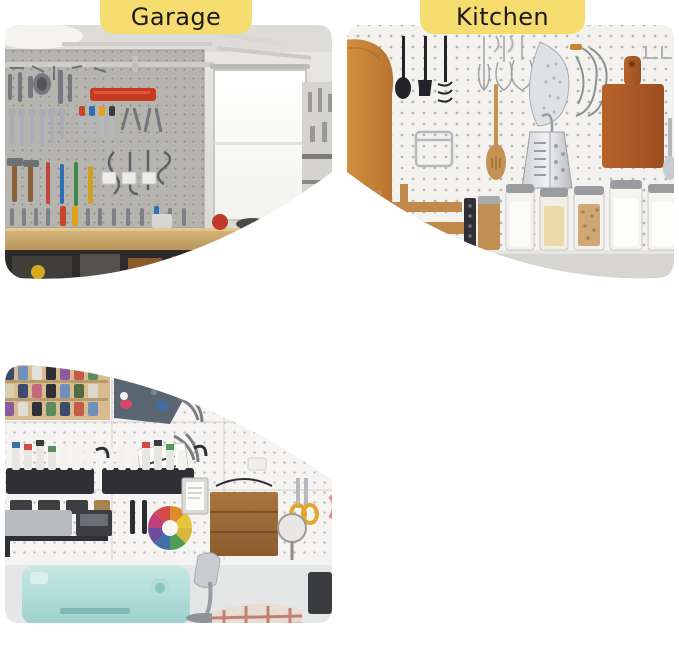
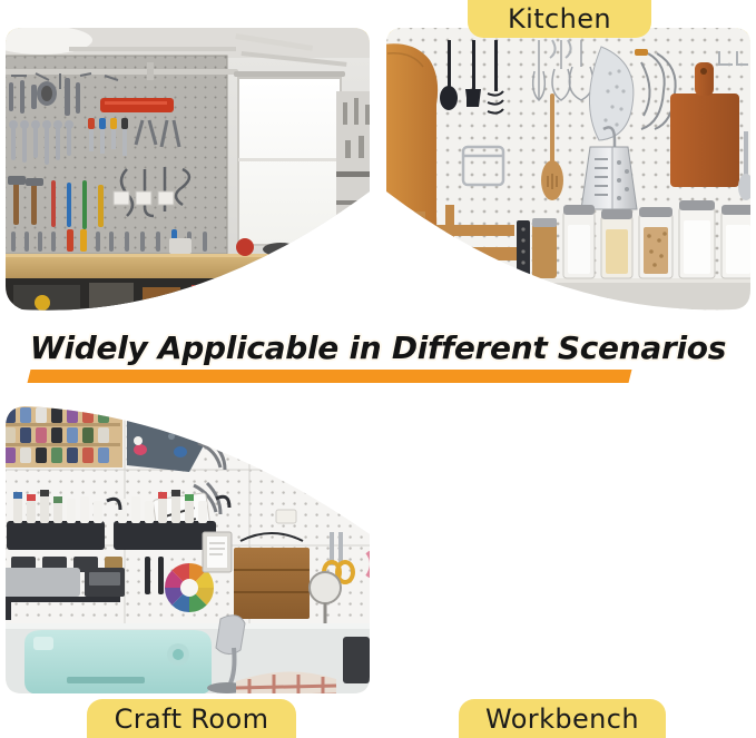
- Garage
  Kitchen
+ Widely Applicable in Different Scenarios
+ Craft Room
+ Workbench
